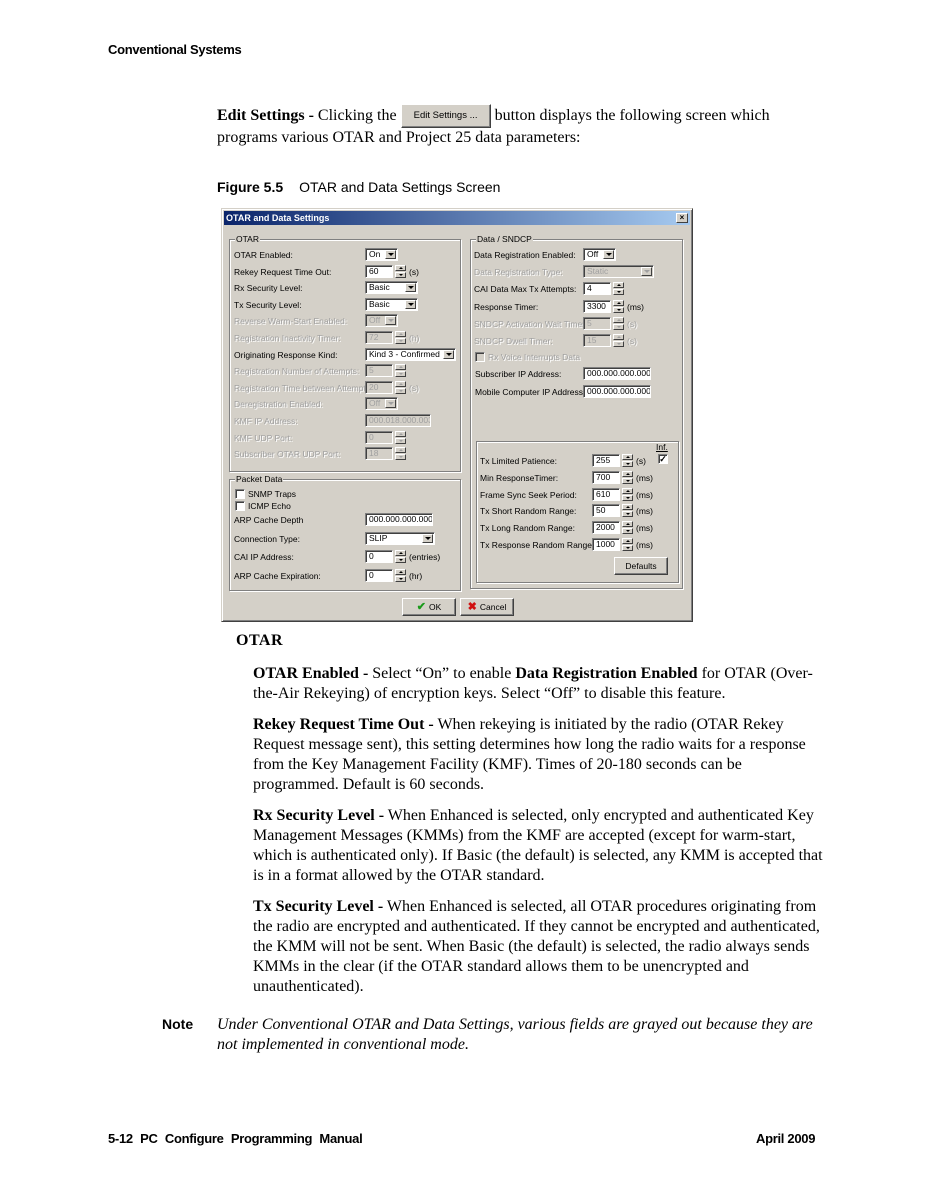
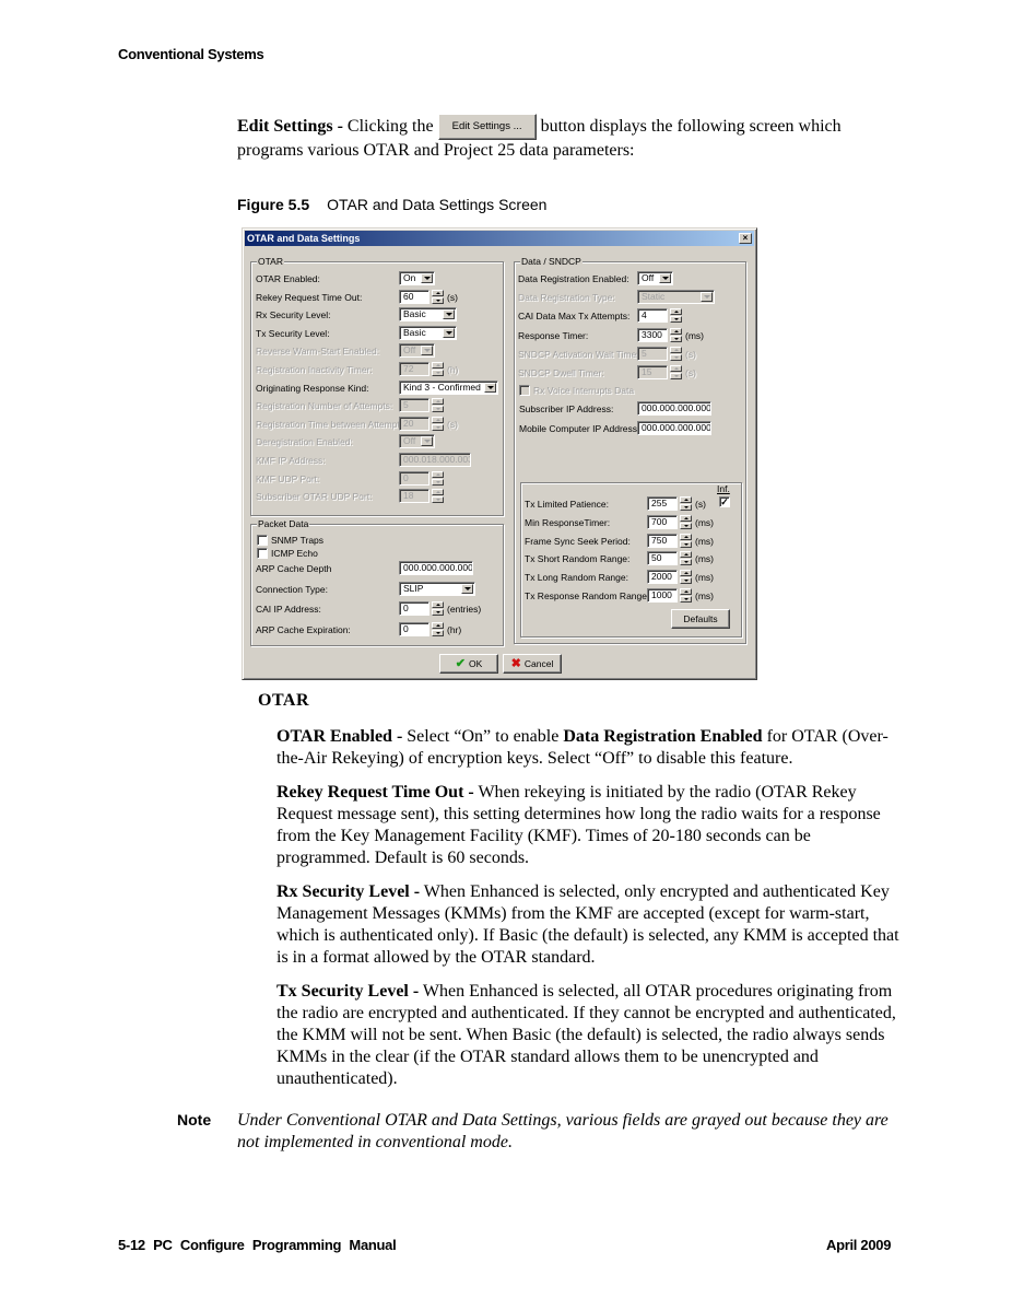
  Conventional Systems
  Edit Settings - Clicking the Edit Settings ... button displays the following screen which
  programs various OTAR and Project 25 data parameters:
  Figure 5.5 OTAR and Data Settings Screen
  OTAR and Data Settings
  ×
  OTAR
  Packet Data
  SNMP Traps
  ICMP Echo
  Data / SNDCP
  Rx Voice Interrupts Data
  Subscriber IP Address:
  000.000.000.000
  Mobile Computer IP Address
  000.000.000.000
  Inf.
  ✓
  Defaults
  ✔ OK
  ✖ Cancel
  OTAR Enabled:
  On
  Rekey Request Time Out:
  60
  (s)
  Rx Security Level:
  Basic
  Tx Security Level:
  Basic
  Reverse Warm-Start Enabled:
  Off
  Registration Inactivity Timer:
  72
  (h)
  Originating Response Kind:
  Kind 3 - Confirmed
  Registration Number of Attempts:
  5
  Registration Time between Attemp
  20
  (s)
  Deregistration Enabled:
  Off
  KMF IP Address:
  000.018.000.003
  KMF UDP Port:
  0
  Subscriber OTAR UDP Port:
  18
  ARP Cache Depth
  000.000.000.000
  Connection Type:
  SLIP
  CAI IP Address:
  0
  (entries)
  ARP Cache Expiration:
  0
  (hr)
  Data Registration Enabled:
  Off
  Data Registration Type:
  Static
  CAI Data Max Tx Attempts:
  4
  Response Timer:
  3300
  (ms)
  SNDCP Activation Wait Time
  5
  (s)
  SNDCP Dwell Timer:
  15
  (s)
  Tx Limited Patience:
  255
  (s)
  Min ResponseTimer:
  700
  (ms)
  Frame Sync Seek Period:
- 610
+ 750
  (ms)
  Tx Short Random Range:
  50
  (ms)
  Tx Long Random Range:
  2000
  (ms)
  Tx Response Random Range
  1000
  (ms)
  OTAR
  OTAR Enabled - Select “On” to enable Data Registration Enabled for OTAR (Over-the-Air Rekeying) of encryption keys. Select “Off” to disable this feature.
  Rekey Request Time Out - When rekeying is initiated by the radio (OTAR Rekey Request message sent), this setting determines how long the radio waits for a response from the Key Management Facility (KMF). Times of 20-180 seconds can be programmed. Default is 60 seconds.
  Rx Security Level - When Enhanced is selected, only encrypted and authenticated Key Management Messages (KMMs) from the KMF are accepted (except for warm-start, which is authenticated only). If Basic (the default) is selected, any KMM is accepted that is in a format allowed by the OTAR standard.
  Tx Security Level - When Enhanced is selected, all OTAR procedures originating from the radio are encrypted and authenticated. If they cannot be encrypted and authenticated, the KMM will not be sent. When Basic (the default) is selected, the radio always sends KMMs in the clear (if the OTAR standard allows them to be unencrypted and unauthenticated).
  Note
  Under Conventional OTAR and Data Settings, various fields are grayed out because they are not implemented in conventional mode.
  5-12 PC Configure Programming Manual
  April 2009
